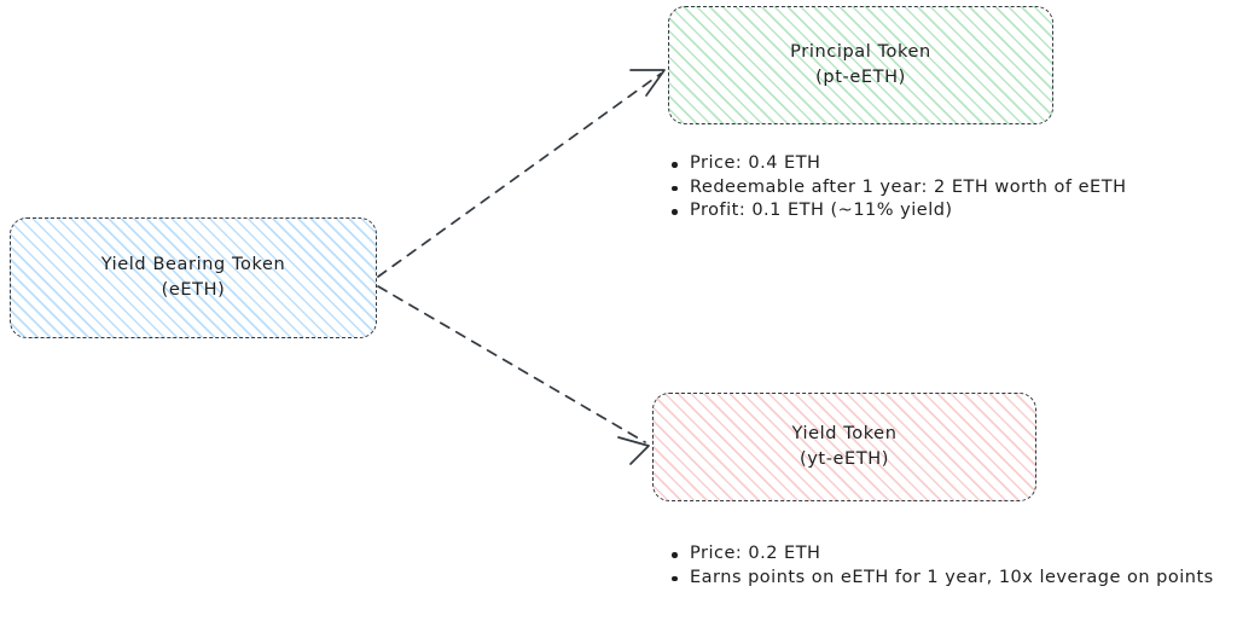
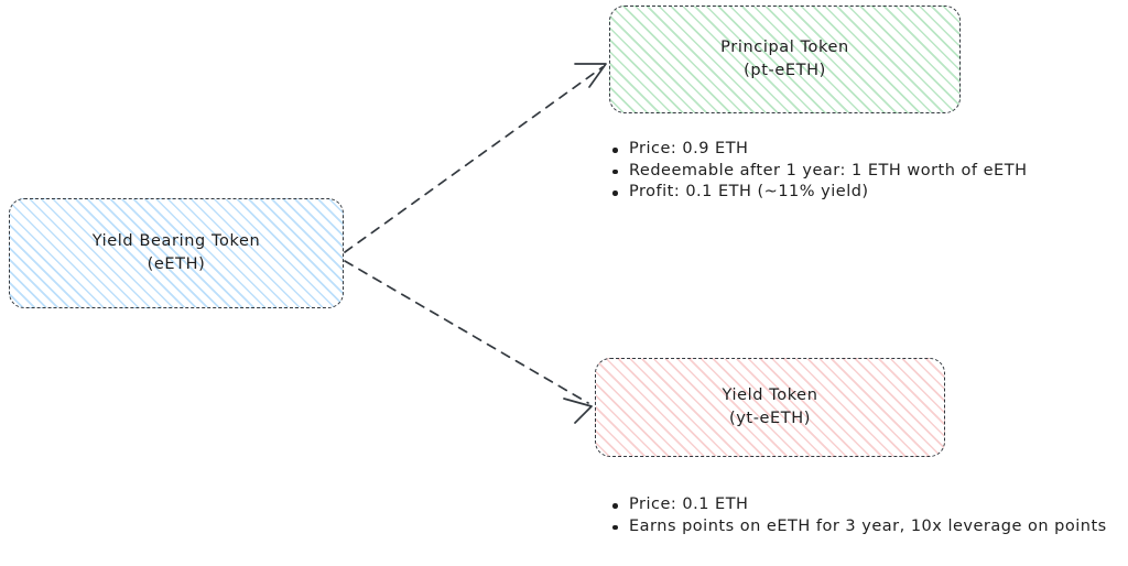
  Yield Bearing Token
  (eETH)
  Principal Token
  (pt-eETH)
  Yield Token
  (yt-eETH)
- Price: 0.4 ETH
+ Price: 0.9 ETH
- Redeemable after 1 year: 2 ETH worth of eETH
+ Redeemable after 1 year: 1 ETH worth of eETH
  Profit: 0.1 ETH (~11% yield)
- Price: 0.2 ETH
+ Price: 0.1 ETH
- Earns points on eETH for 1 year, 10x leverage on points
+ Earns points on eETH for 3 year, 10x leverage on points
